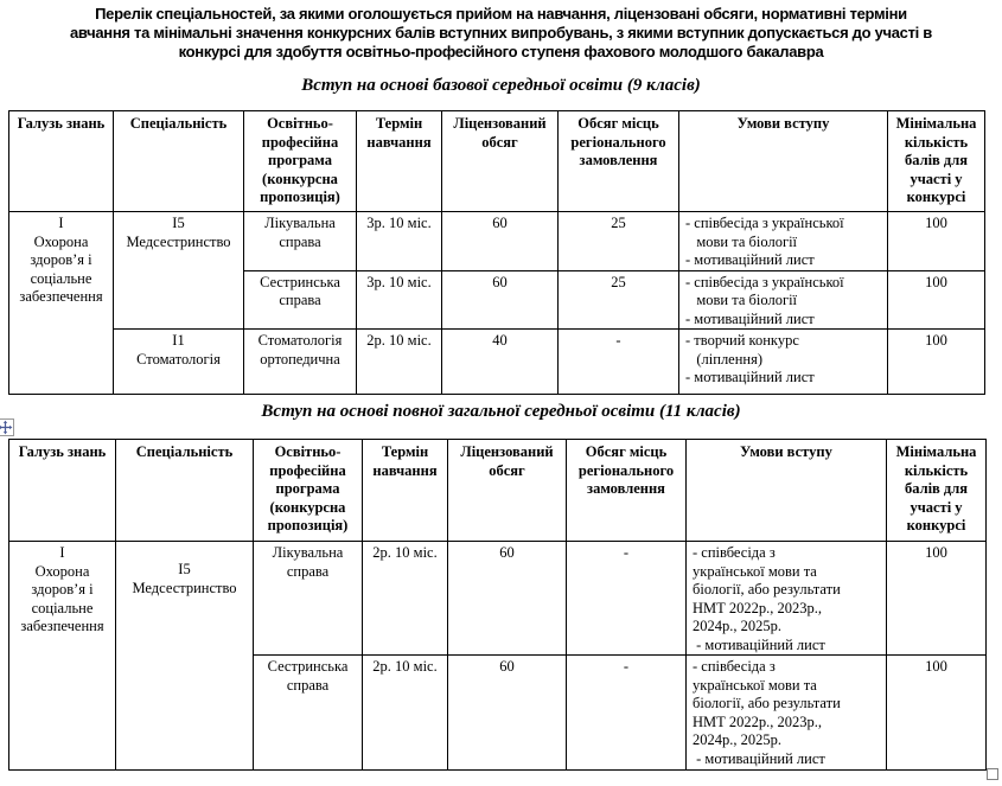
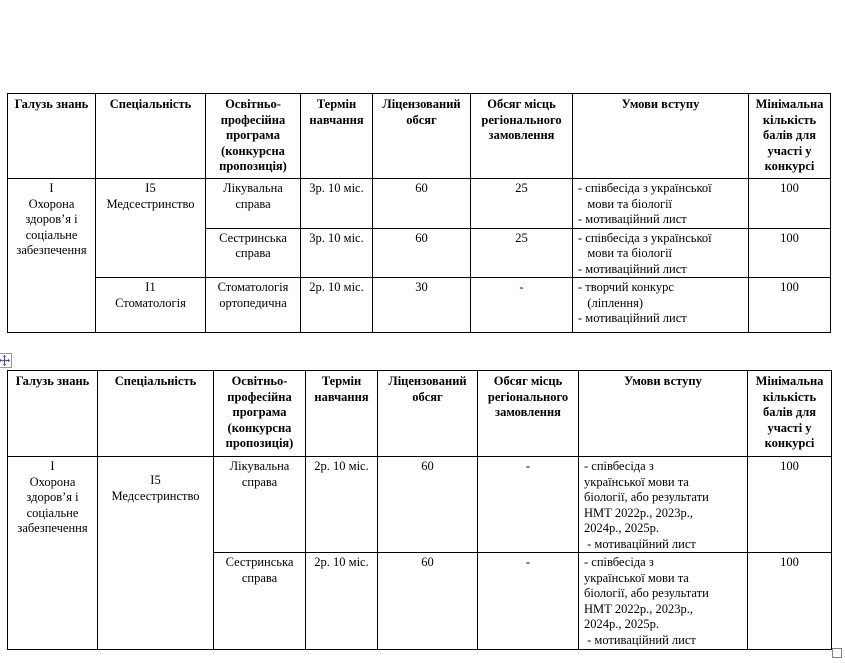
- Перелік спеціальностей, за якими оголошується прийом на навчання, ліцензовані обсяги, нормативні терміни
- авчання та мінімальні значення конкурсних балів вступних випробувань, з якими вступник допускається до участі в
- конкурсі для здобуття освітньо-професійного ступеня фахового молодшого бакалавра
- Вступ на основі базової середньої освіти (9 класів)
  Галузь знань	Спеціальність	Освітньо-професійна програма (конкурсна пропозиція)	Термін навчання	Ліцензований обсяг	Обсяг місць регіонального замовлення	Умови вступу	Мінімальна кількість балів для участі у конкурсі
  ІОхороназдоров’я ісоціальнезабезпечення	І5Медсестринство	Лікувальна справа	3р. 10 міс.	60	25	- співбесіда з української мови та біології- мотиваційний лист	100
  Сестринська справа	3р. 10 міс.	60	25	- співбесіда з української мови та біології- мотиваційний лист	100
- І1Стоматологія	Стоматологія ортопедична	2р. 10 міс.	40	-	- творчий конкурс (ліплення)- мотиваційний лист	100
+ І1Стоматологія	Стоматологія ортопедична	2р. 10 міс.	30	-	- творчий конкурс (ліплення)- мотиваційний лист	100
- Вступ на основі повної загальної середньої освіти (11 класів)
  Галузь знань	Спеціальність	Освітньо-професійна програма (конкурсна пропозиція)	Термін навчання	Ліцензований обсяг	Обсяг місць регіонального замовлення	Умови вступу	Мінімальна кількість балів для участі у конкурсі
  ІОхороназдоров’я ісоціальнезабезпечення	І5Медсестринство	Лікувальна справа	2р. 10 міс.	60	-	- співбесіда зукраїнської мови табіології, або результатиНМТ 2022р., 2023р.,2024р., 2025р. - мотиваційний лист	100
  Сестринська справа	2р. 10 міс.	60	-	- співбесіда зукраїнської мови табіології, або результатиНМТ 2022р., 2023р.,2024р., 2025р. - мотиваційний лист	100
